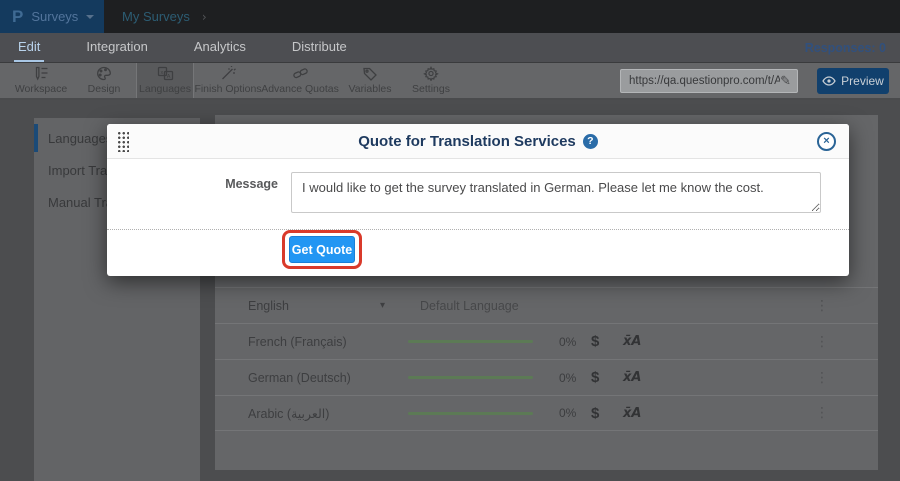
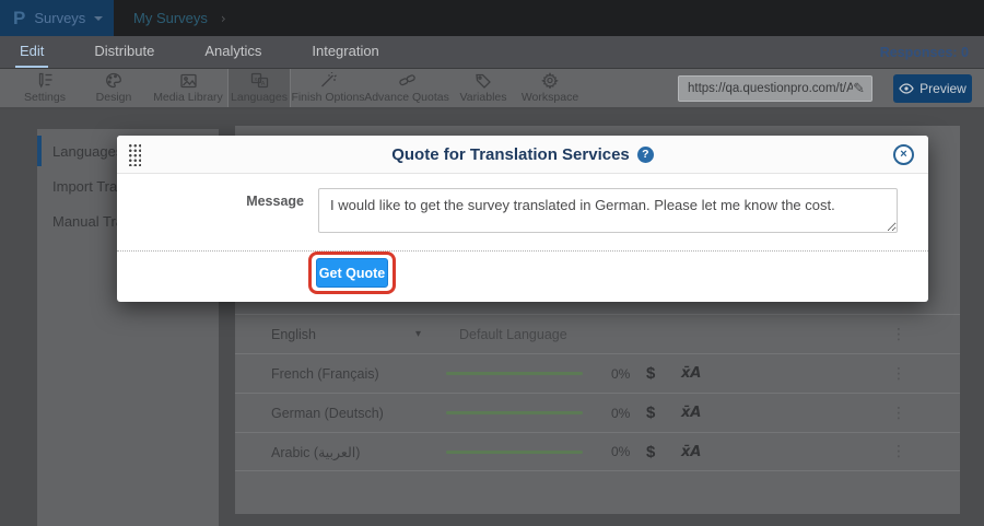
  P
  Surveys
  My Surveys
  ›
  Edit
- Integration
+ Distribute
  Analytics
- Distribute
+ Integration
  Responses: 0
- Workspace
+ Settings
  Design
+ Media Library
  Languages
  Finish Options
  Advance Quotas
  Variables
- Settings
+ Workspace
  https://qa.questionpro.com/t/A
  ✎
  Preview
  Language
  English
  ▾
  Default Language
  French (Français)
  0%
  $
  x̄A
  German (Deutsch)
  0%
  $
  x̄A
  Arabic (العربية)
  0%
  $
  x̄A
  Quote for Translation Services
  ?
  ×
  Message
  I would like to get the survey translated in German. Please let me know the cost.
  Get Quote
